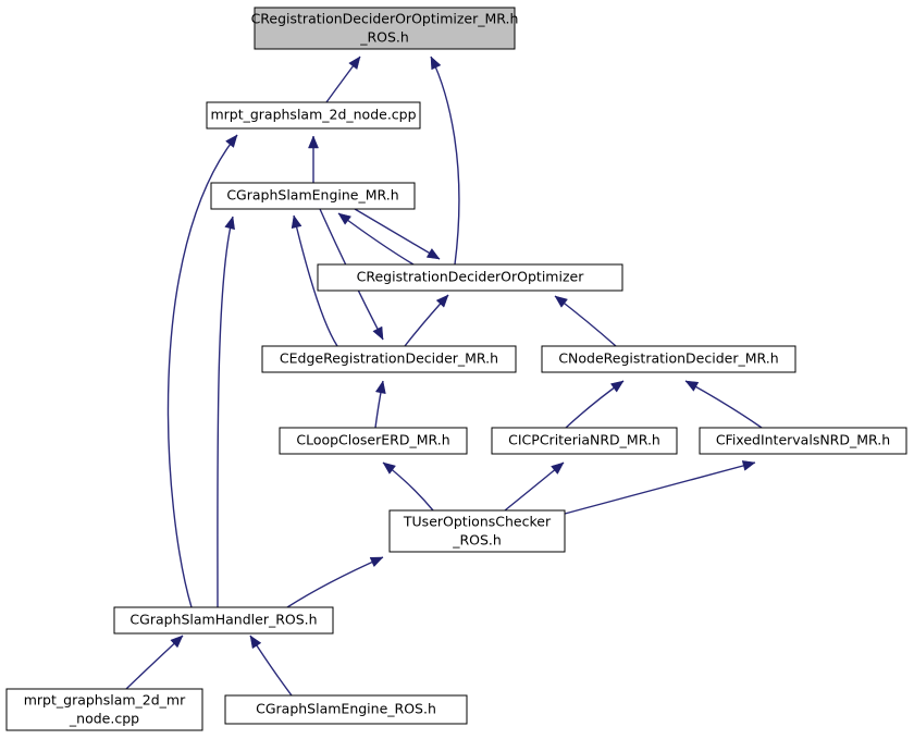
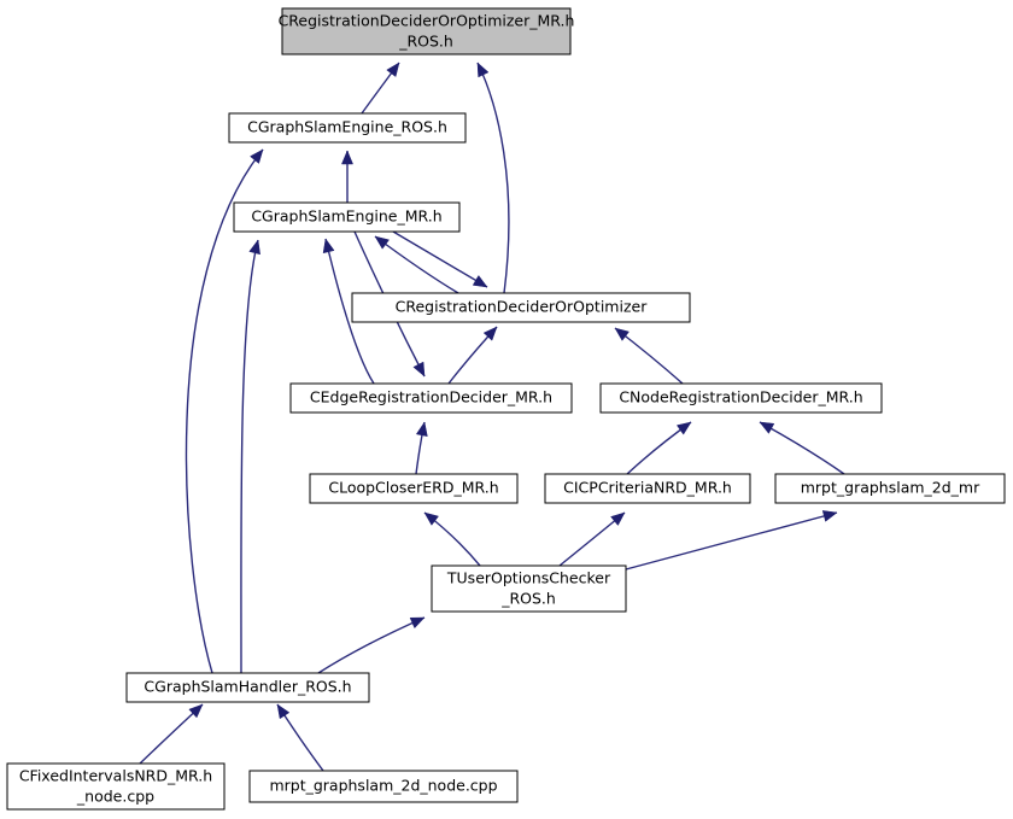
  CRegistrationDeciderOrOptimizer_MR.h
  _ROS.h
- mrpt_graphslam_2d_node.cpp
+ CGraphSlamEngine_ROS.h
  CGraphSlamEngine_MR.h
  CRegistrationDeciderOrOptimizer
  CEdgeRegistrationDecider_MR.h
  CNodeRegistrationDecider_MR.h
  CLoopCloserERD_MR.h
  CICPCriteriaNRD_MR.h
- CFixedIntervalsNRD_MR.h
+ mrpt_graphslam_2d_mr
  TUserOptionsChecker
  _ROS.h
  CGraphSlamHandler_ROS.h
- mrpt_graphslam_2d_mr
+ CFixedIntervalsNRD_MR.h
  _node.cpp
- CGraphSlamEngine_ROS.h
+ mrpt_graphslam_2d_node.cpp
